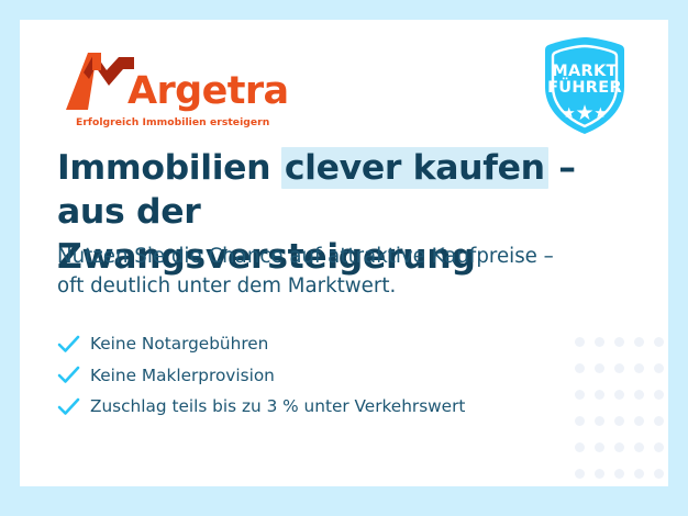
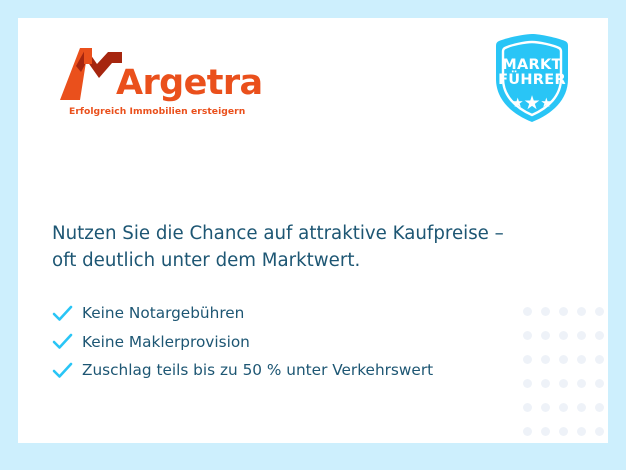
  Argetra
  Erfolgreich Immobilien ersteigern
  MARKT
  FÜHRER
  ★★★
- Immobilien clever kaufen –
- aus der Zwangsversteigerung
  Nutzen Sie die Chance auf attraktive Kaufpreise –
  oft deutlich unter dem Marktwert.
  Keine Notargebühren
  Keine Maklerprovision
- Zuschlag teils bis zu 3 % unter Verkehrswert
+ Zuschlag teils bis zu 50 % unter Verkehrswert
